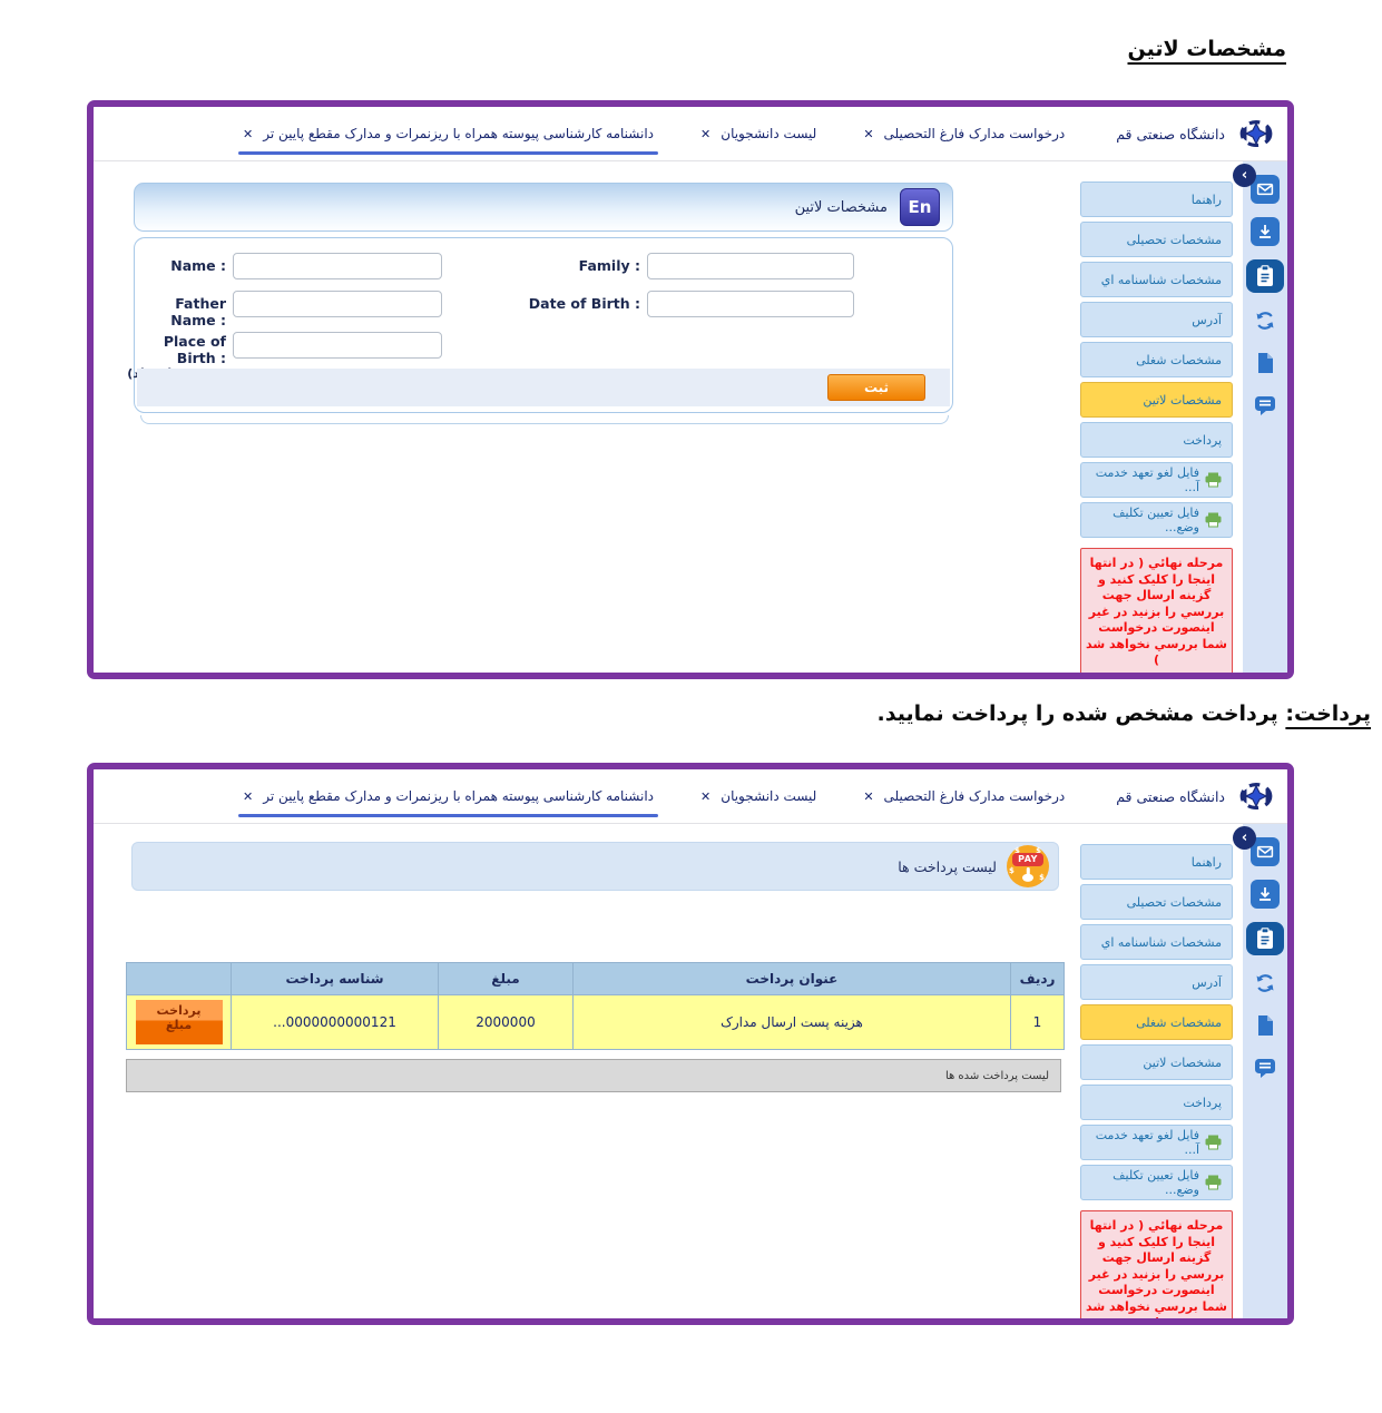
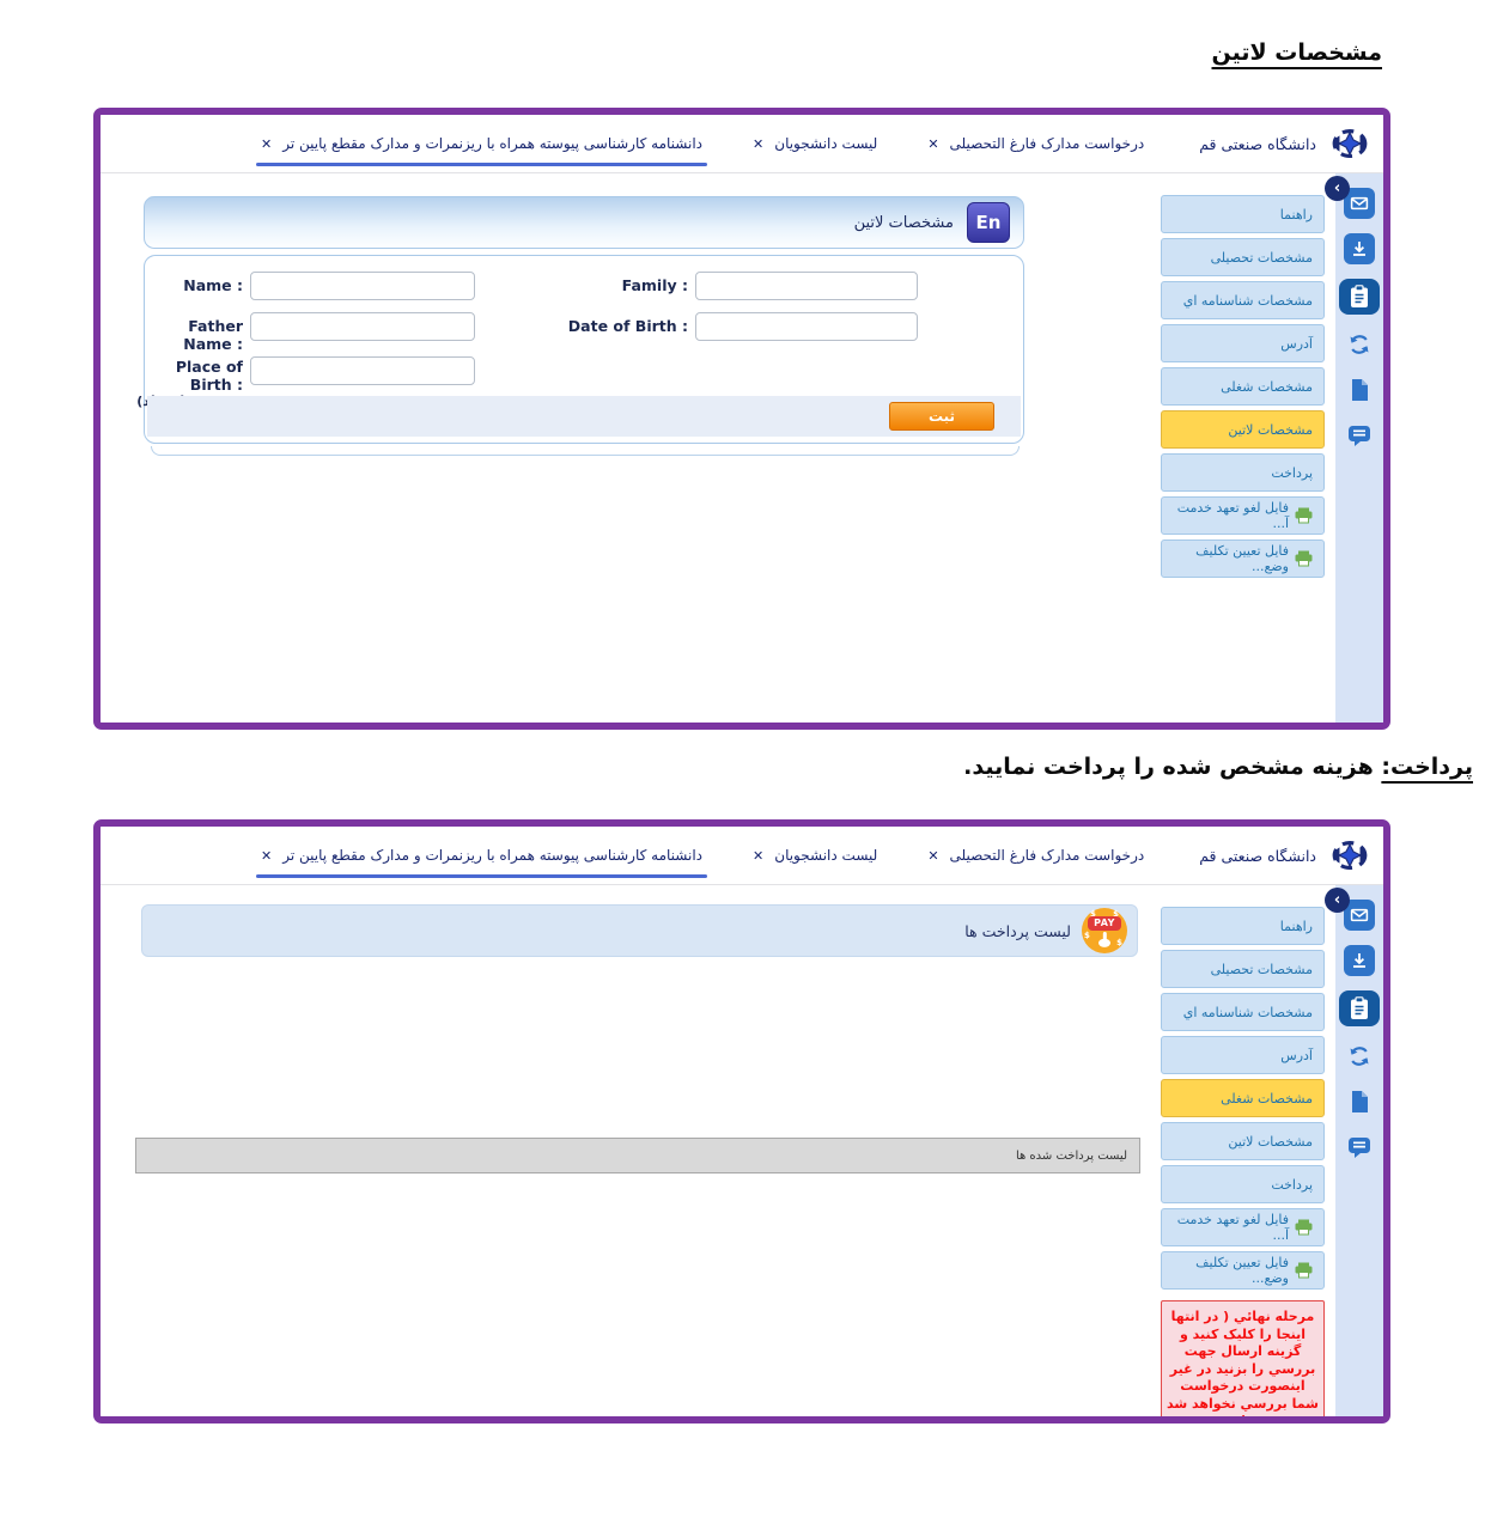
  مشخصات لاتین
  دانشگاه صنعتی قم
  درخواست مدارک فارغ التحصیلی
  ✕
  لیست دانشجویان
  ✕
  دانشنامه کارشناسی پیوسته همراه با ریزنمرات و مدارک مقطع پایین تر
  ✕
  ‹
  راهنما
  مشخصات تحصیلی
  مشخصات شناسنامه اي
  آدرس
  مشخصات شغلی
  مشخصات لاتین
  پرداخت
  فایل لغو تعهد خدمت آ...
  فایل تعیین تکلیف وضع...
- مرحله نهائي ( در انتها اینجا را کلیک کنید و گزینه ارسال جهت بررسي را بزنید در غیر اینصورت درخواست شما بررسي نخواهد شد )
  En
  مشخصات لاتین
  Name :
  Family :
  Father Name :
  Date of Birth :
  Place of Birth :
  ثبت
- پرداخت: پرداخت مشخص شده را پرداخت نمایید.
+ پرداخت: هزینه مشخص شده را پرداخت نمایید.
  دانشگاه صنعتی قم
  درخواست مدارک فارغ التحصیلی
  ✕
  لیست دانشجویان
  ✕
  دانشنامه کارشناسی پیوسته همراه با ریزنمرات و مدارک مقطع پایین تر
  ✕
  ‹
  راهنما
  مشخصات تحصیلی
  مشخصات شناسنامه اي
  آدرس
  مشخصات شغلی
  مشخصات لاتین
  پرداخت
  فایل لغو تعهد خدمت آ...
  فایل تعیین تکلیف وضع...
  مرحله نهائي ( در انتها اینجا را کلیک کنید و گزینه ارسال جهت بررسي را بزنید در غیر اینصورت درخواست شما بررسي نخواهد شد
  $
  $
  $
  $
  PAY
  لیست پرداخت ها
- ردیف	عنوان پرداخت	مبلغ	شناسه پرداخت
- 1	هزینه پست ارسال مدارک	2000000	...0000000000121	پرداخت مبلغ
  لیست پرداخت شده ها
